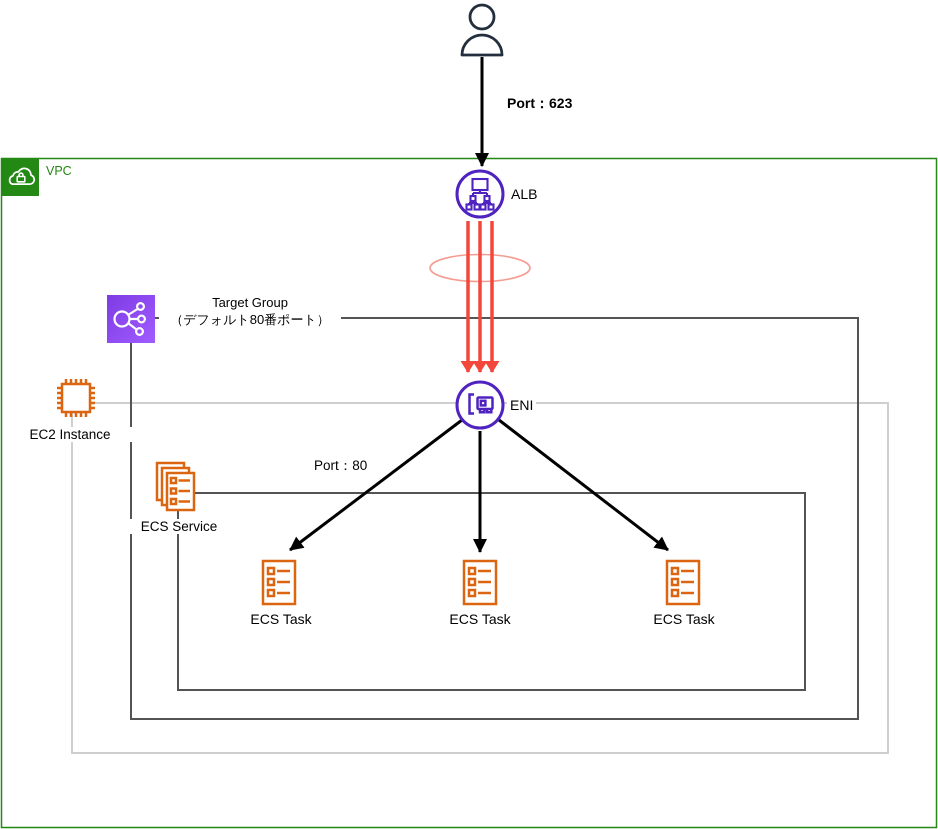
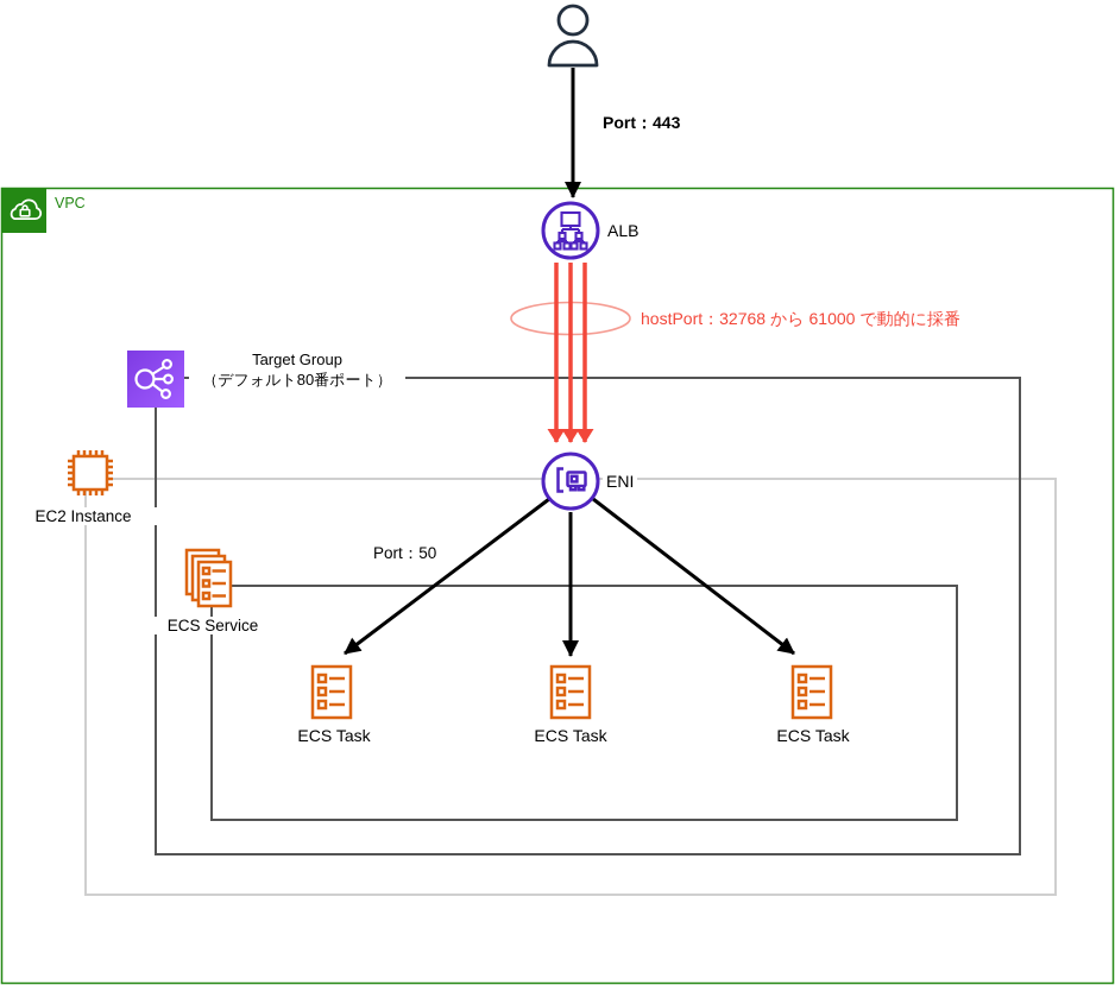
  VPC
- Port：623
+ Port：443
  ALB
+ hostPort：32768 から 61000 で動的に採番
  Target Group
  （デフォルト80番ポート）
  EC2 Instance
  ENI
- Port：80
+ Port：50
  ECS Service
  ECS Task
  ECS Task
  ECS Task
